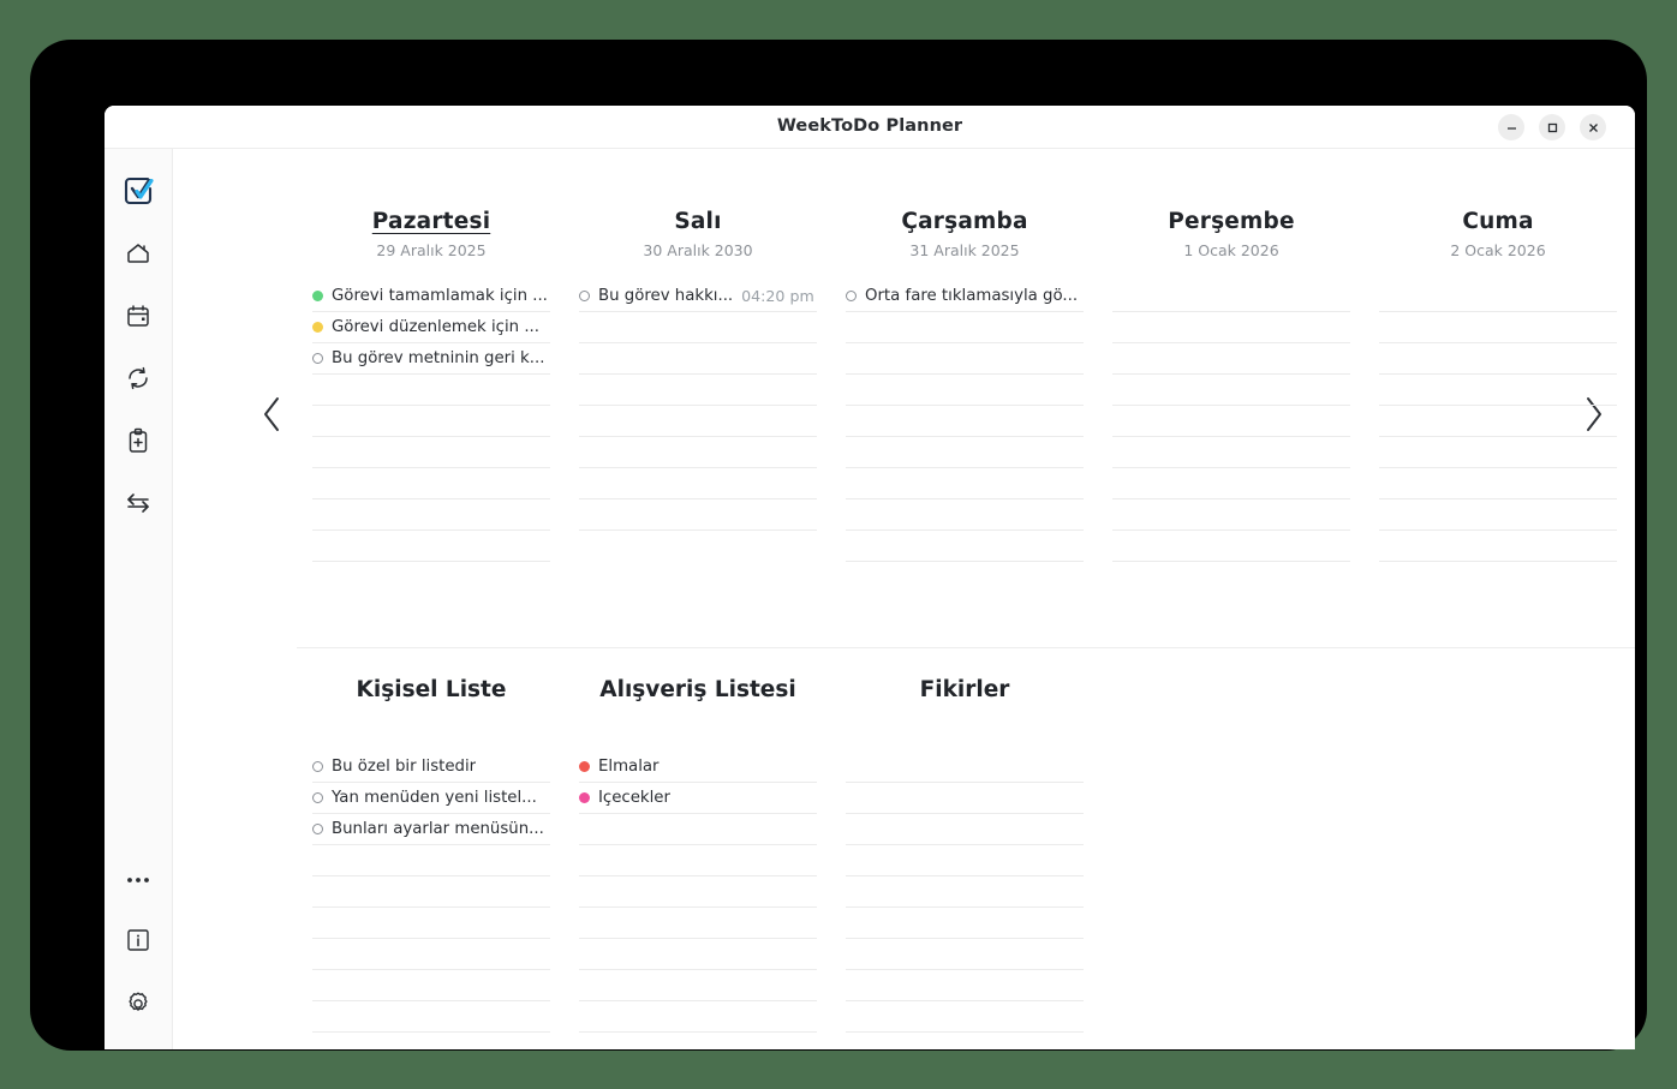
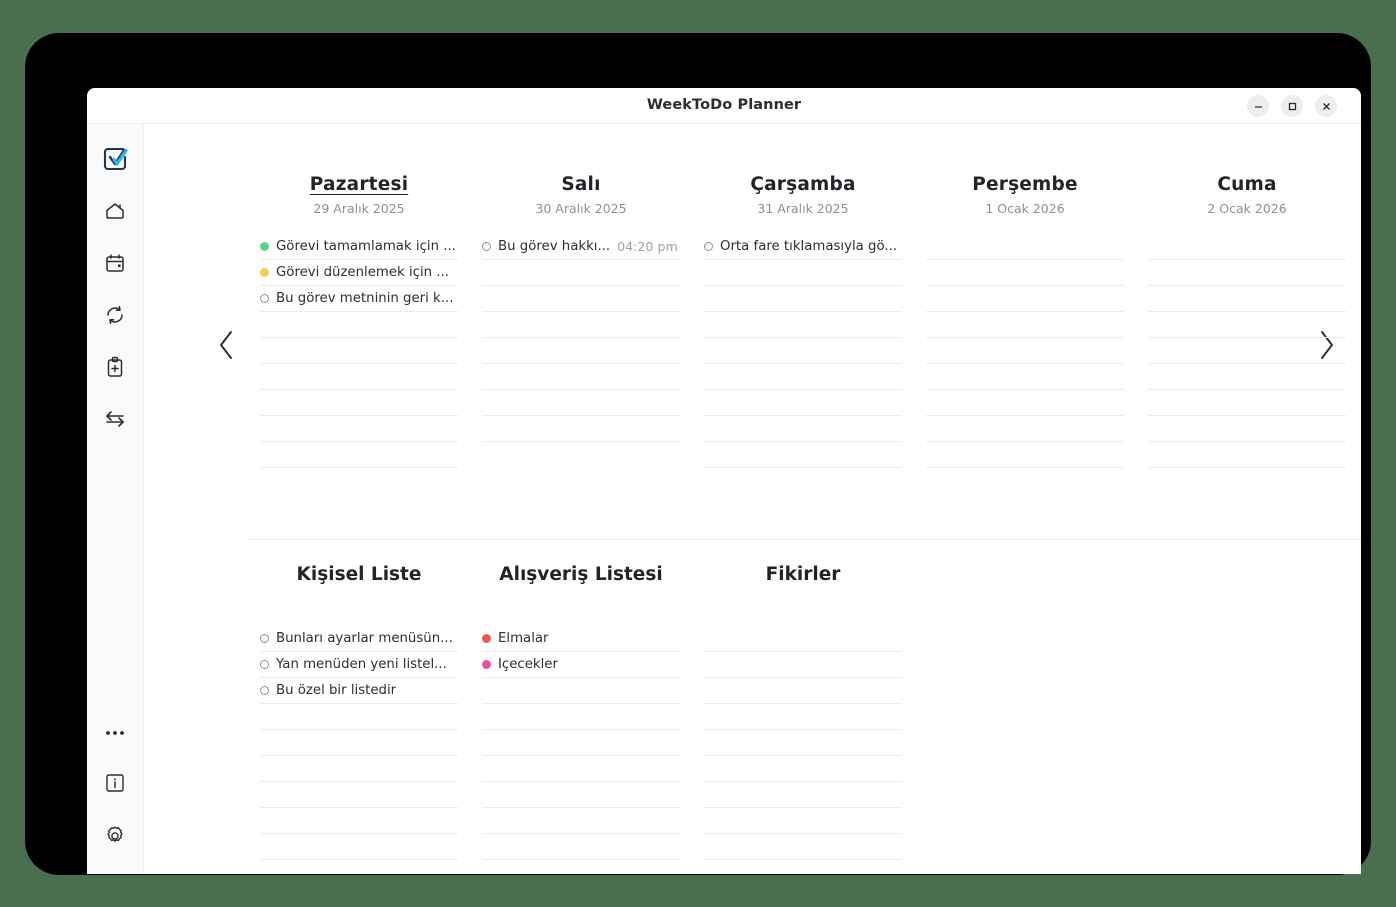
  WeekToDo Planner
  Pazartesi
  29 Aralık 2025
  Görevi tamamlamak için ...
  Görevi düzenlemek için ...
  Bu görev metninin geri k...
  Salı
- 30 Aralık 2030
+ 30 Aralık 2025
  Bu görev hakkı...
  04:20 pm
  Çarşamba
  31 Aralık 2025
  Orta fare tıklamasıyla gö...
  Perşembe
  1 Ocak 2026
  Cuma
  2 Ocak 2026
  Kişisel Liste
- Bu özel bir listedir
+ Bunları ayarlar menüsün...
  Yan menüden yeni listel...
- Bunları ayarlar menüsün...
+ Bu özel bir listedir
  Alışveriş Listesi
  Elmalar
  İçecekler
  Fikirler
